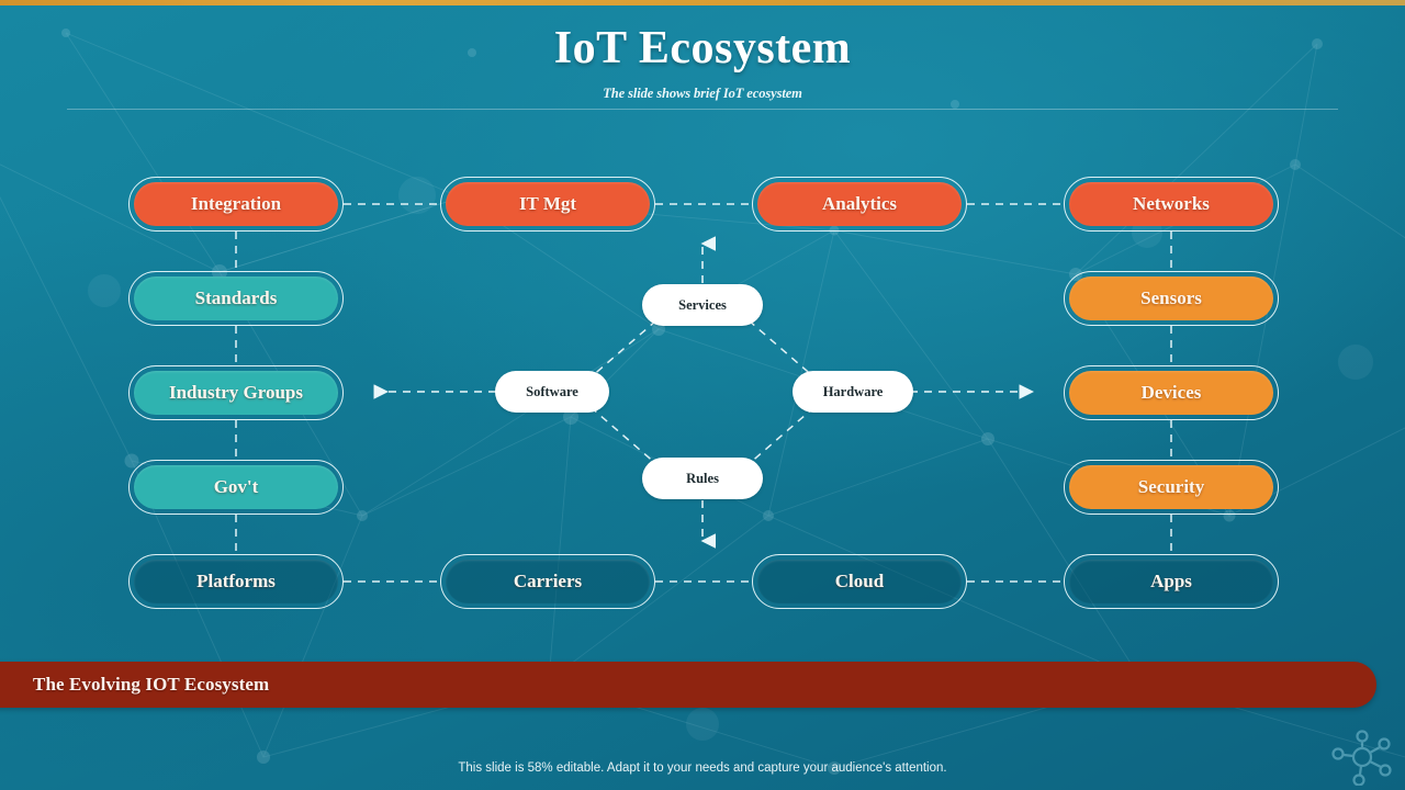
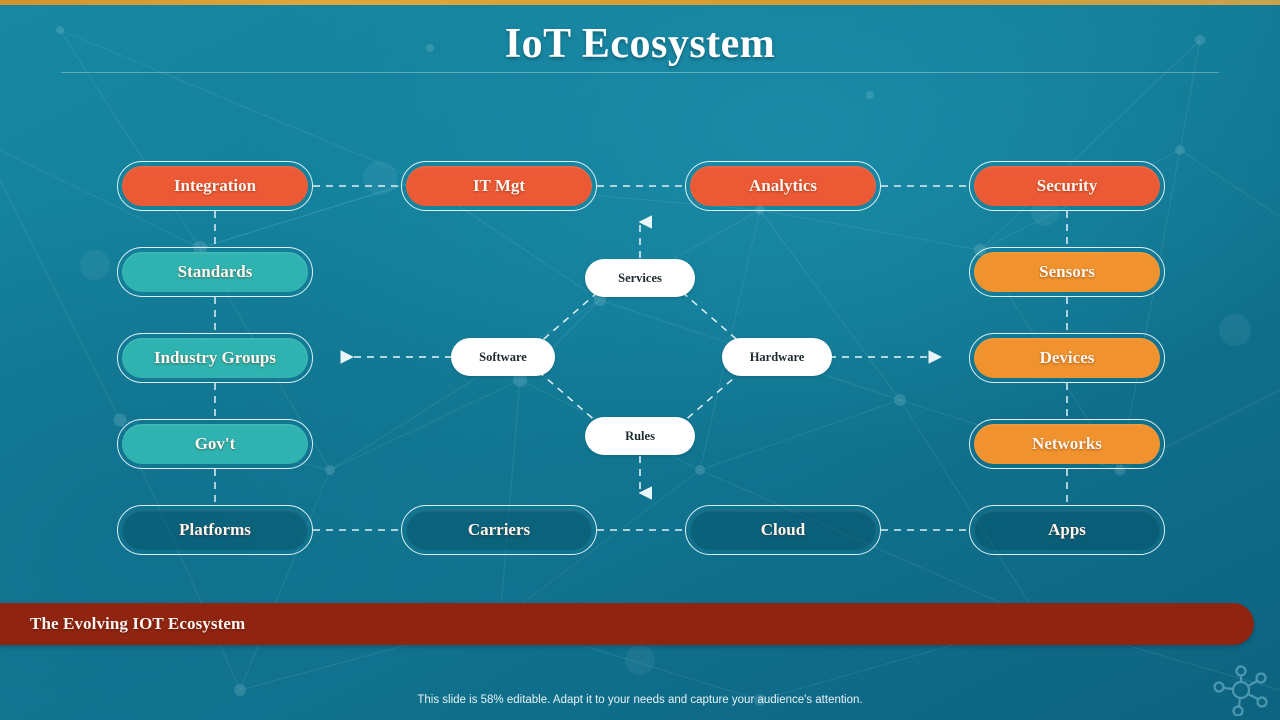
  IoT Ecosystem
- The slide shows brief IoT ecosystem
  Integration
  Standards
  Industry Groups
  Gov't
  Platforms
  IT Mgt
  Carriers
  Analytics
  Cloud
- Networks
+ Security
  Sensors
  Devices
- Security
+ Networks
  Apps
  Services
  Software
  Hardware
  Rules
  The Evolving IOT Ecosystem
  This slide is 58% editable. Adapt it to your needs and capture your audience's attention.
